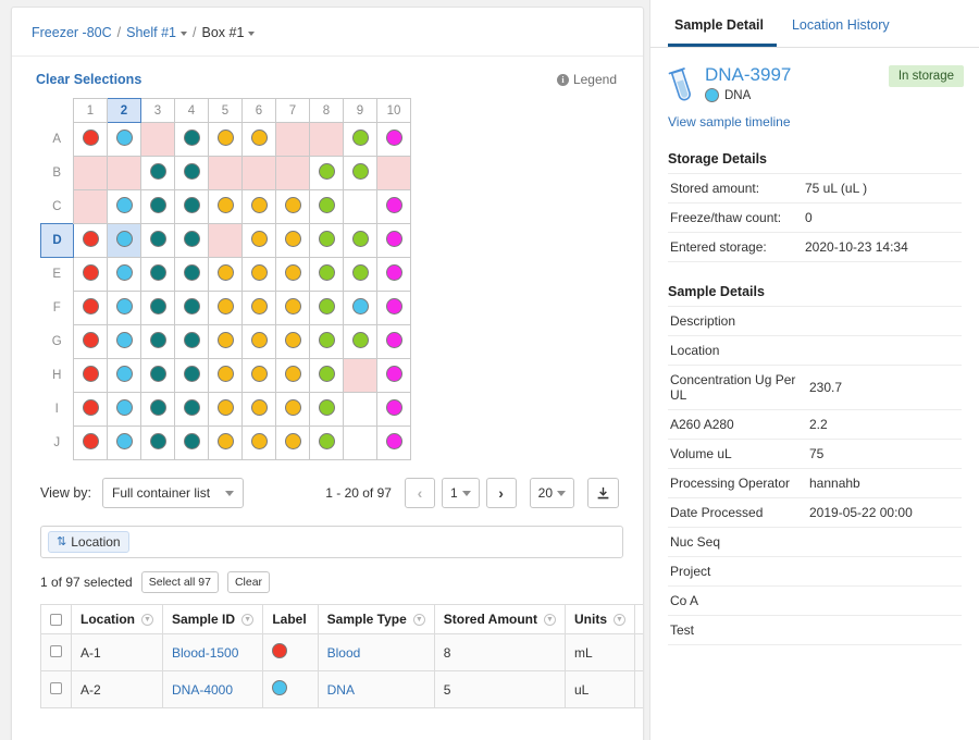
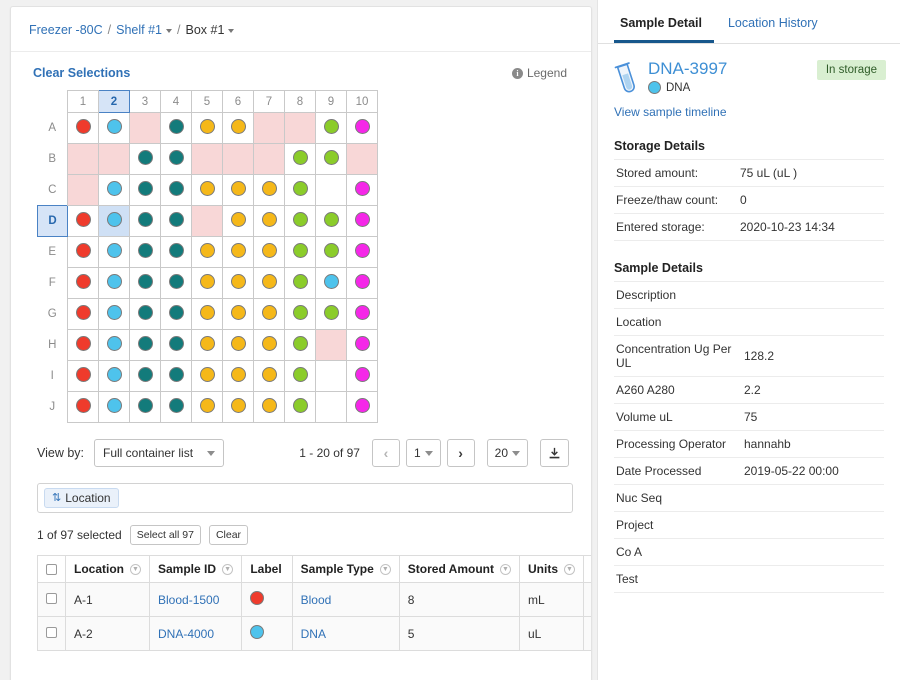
  Freezer -80C / Shelf #1 / Box #1
  Clear Selections
  i
  Legend
  	1	2	3	4	5	6	7	8	9	10
  A
  B
  C
  D
  E
  F
  G
  H
  I
  J
  View by:
  Full container list
  1 - 20 of 97
  ‹
  1
  ›
  20
  ⇅
  Location
  1 of 97 selected
  Select all 97
  Clear
  	Location	Sample ID	Label	Sample Type	Stored Amount	Units
  	A-1	Blood-1500		Blood	8	mL
  	A-2	DNA-4000		DNA	5	uL
  Sample Detail
  Location History
  DNA-3997
  DNA
  In storage
  View sample timeline
  Storage Details
  Stored amount:	75 uL (uL )
  Freeze/thaw count:	0
  Entered storage:	2020-10-23 14:34
  Sample Details
  Description
  Location
- Concentration Ug Per UL	230.7
+ Concentration Ug Per UL	128.2
  A260 A280	2.2
  Volume uL	75
  Processing Operator	hannahb
  Date Processed	2019-05-22 00:00
  Nuc Seq
  Project
  Co A
  Test
